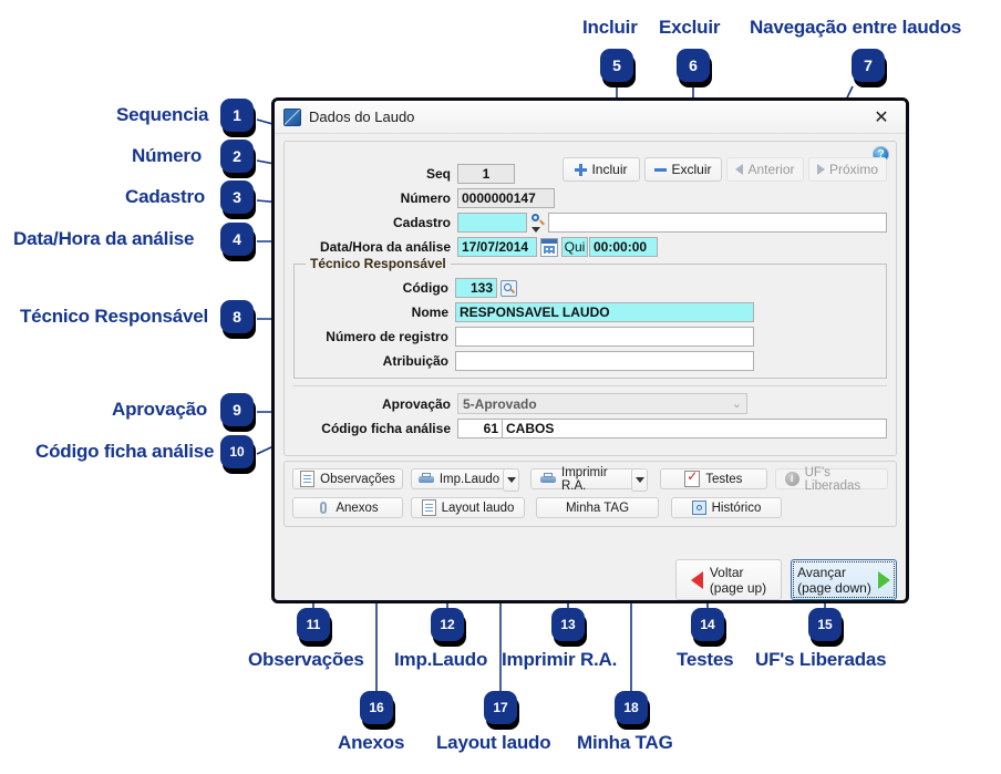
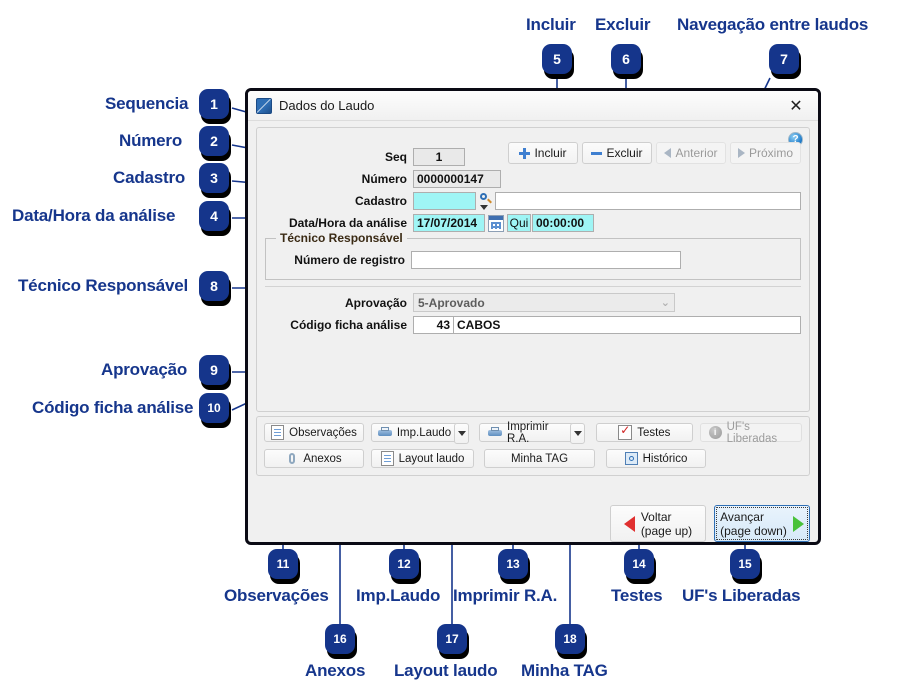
  Sequencia
  1
  Número
  2
  Cadastro
  3
  Data/Hora da análise
  4
  Técnico Responsável
  8
  Aprovação
  9
  Código ficha análise
  10
  Incluir
  5
  Excluir
  6
  Navegação entre laudos
  7
  11
  Observações
  12
  Imp.Laudo
  13
  Imprimir R.A.
  14
  Testes
  15
  UF's Liberadas
  16
  Anexos
  17
  Layout laudo
  18
  Minha TAG
  Dados do Laudo
  ✕
  ?
  Incluir
  Excluir
  Anterior
  Próximo
  Seq
  1
  Número
  0000000147
  Cadastro
  Data/Hora da análise
  17/07/2014
  Qui
  00:00:00
  Técnico Responsável
- Código
- 133
- Nome
- RESPONSAVEL LAUDO
  Número de registro
- Atribuição
  Aprovação
  5-Aprovado
  ⌄
  Código ficha análise
- 61
+ 43
  CABOS
  Observações
  Imp.Laudo
  Imprimir R.A.
  Testes
  i
  UF's Liberadas
  Anexos
  Layout laudo
  Minha TAG
  Histórico
  Voltar
  (page up)
  Avançar
  (page down)
